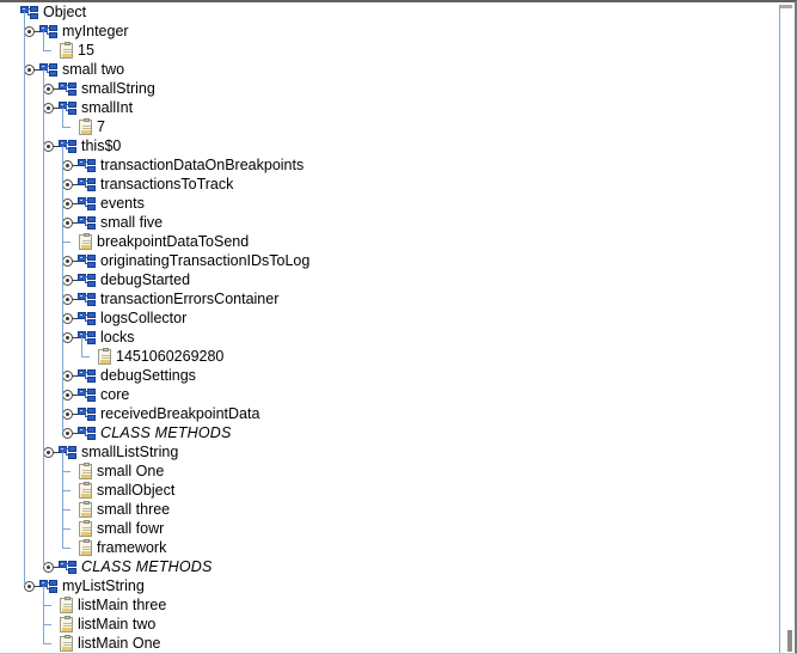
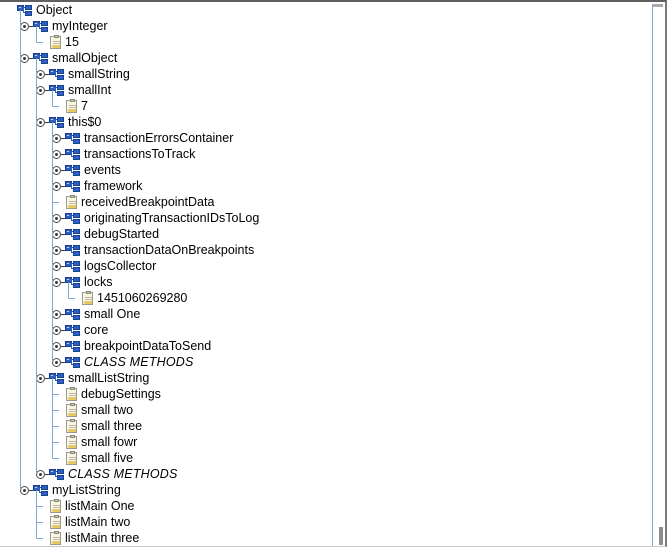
  Object
  myInteger
  15
- small two
+ smallObject
  smallString
  smallInt
  7
  this$0
- transactionDataOnBreakpoints
+ transactionErrorsContainer
  transactionsToTrack
  events
- small five
+ framework
- breakpointDataToSend
+ receivedBreakpointData
  originatingTransactionIDsToLog
  debugStarted
- transactionErrorsContainer
+ transactionDataOnBreakpoints
  logsCollector
  locks
  1451060269280
- debugSettings
+ small One
  core
- receivedBreakpointData
+ breakpointDataToSend
  CLASS METHODS
  smallListString
- small One
+ debugSettings
- smallObject
+ small two
  small three
  small fowr
- framework
+ small five
  CLASS METHODS
  myListString
- listMain three
+ listMain One
  listMain two
- listMain One
+ listMain three
